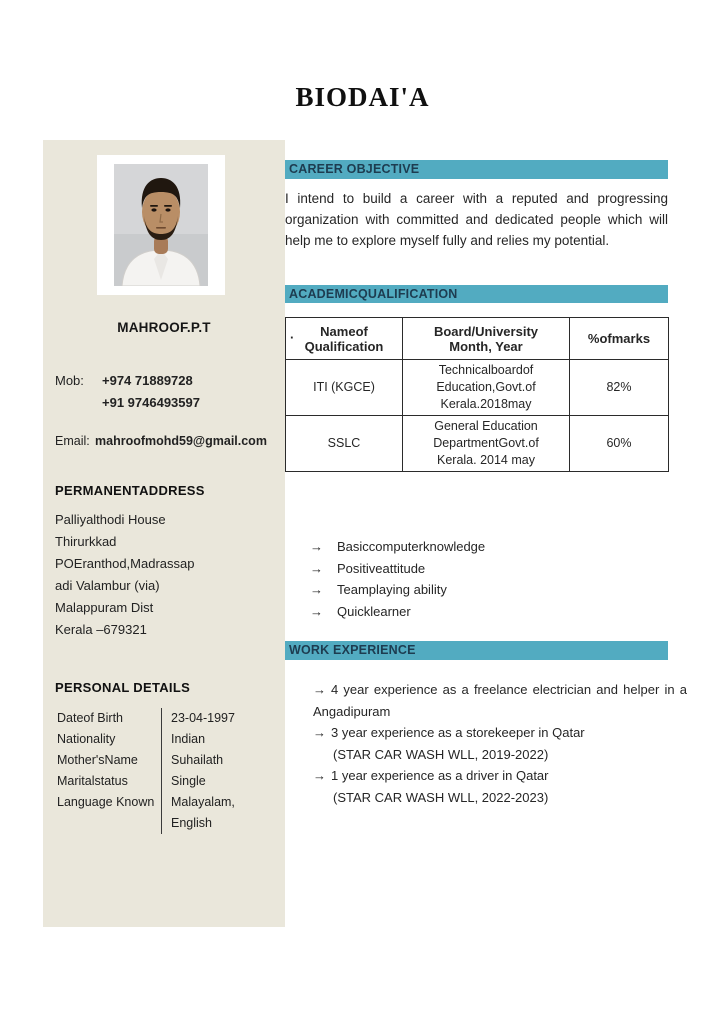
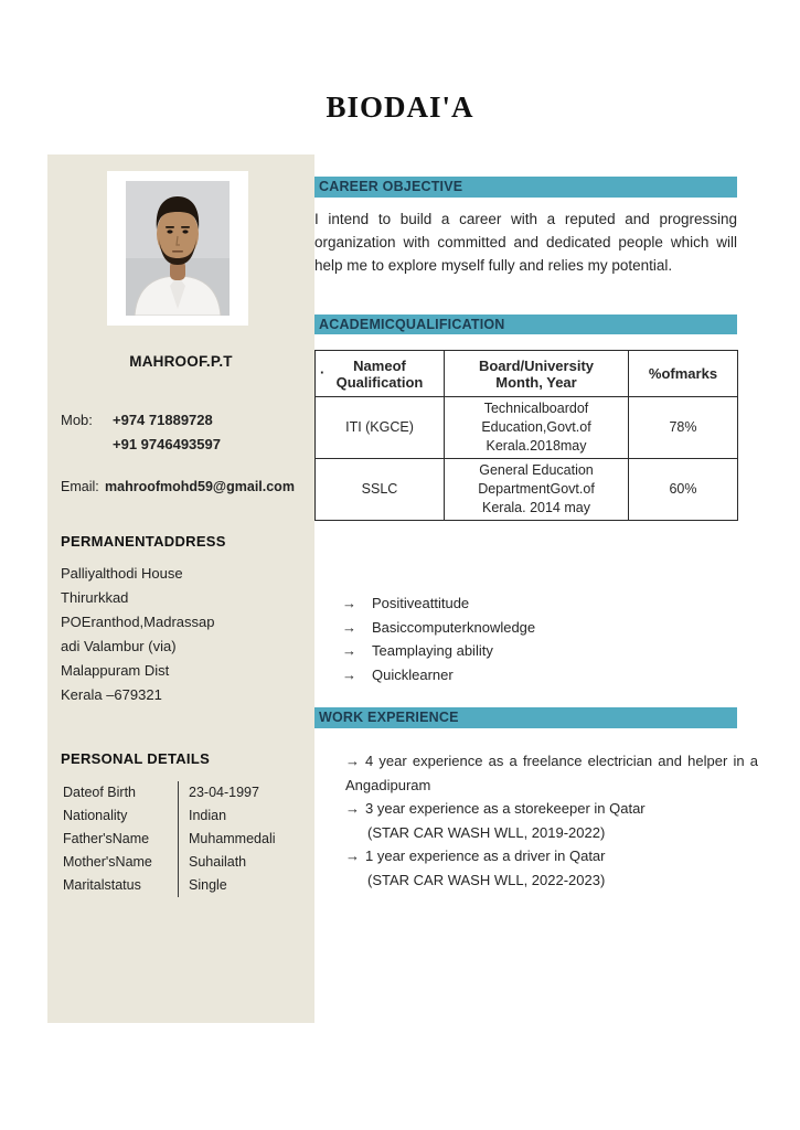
  BIODAI'A
  MAHROOF.P.T
  Mob:
  +974 71889728
  +91 9746493597
  Email:
  mahroofmohd59@gmail.com
  PERMANENTADDRESS
  Palliyalthodi House
  Thirurkkad
  POEranthod,Madrassap
  adi Valambur (via)
  Malappuram Dist
  Kerala –679321
  PERSONAL DETAILS
  Dateof Birth
  23-04-1997
  Nationality
  Indian
+ Father'sName
+ Muhammedali
  Mother'sName
  Suhailath
  Maritalstatus
  Single
- Language Known
- Malayalam, English
  CAREER OBJECTIVE
  I intend to build a career with a reputed and progressing organization with committed and dedicated people which will help me to explore myself fully and relies my potential.
  ACADEMICQUALIFICATION
  · Nameof Qualification	Board/University Month, Year	%ofmarks
- ITI (KGCE)	Technicalboardof Education,Govt.of Kerala.2018may	82%
+ ITI (KGCE)	Technicalboardof Education,Govt.of Kerala.2018may	78%
  SSLC	General Education DepartmentGovt.of Kerala. 2014 may	60%
  →
- Basiccomputerknowledge
+ Positiveattitude
  →
- Positiveattitude
+ Basiccomputerknowledge
  →
  Teamplaying ability
  →
  Quicklearner
  WORK EXPERIENCE
  → 4 year experience as a freelance electrician and helper in a Angadipuram
  → 3 year experience as a storekeeper in Qatar
  (STAR CAR WASH WLL, 2019-2022)
  → 1 year experience as a driver in Qatar
  (STAR CAR WASH WLL, 2022-2023)
